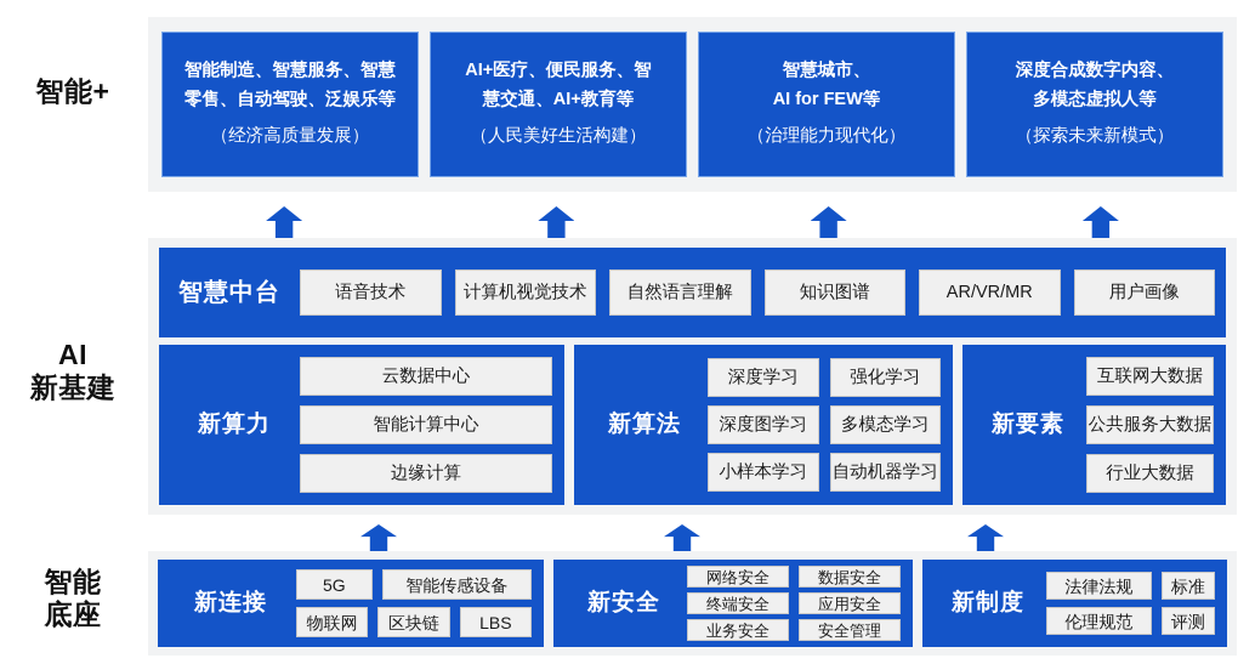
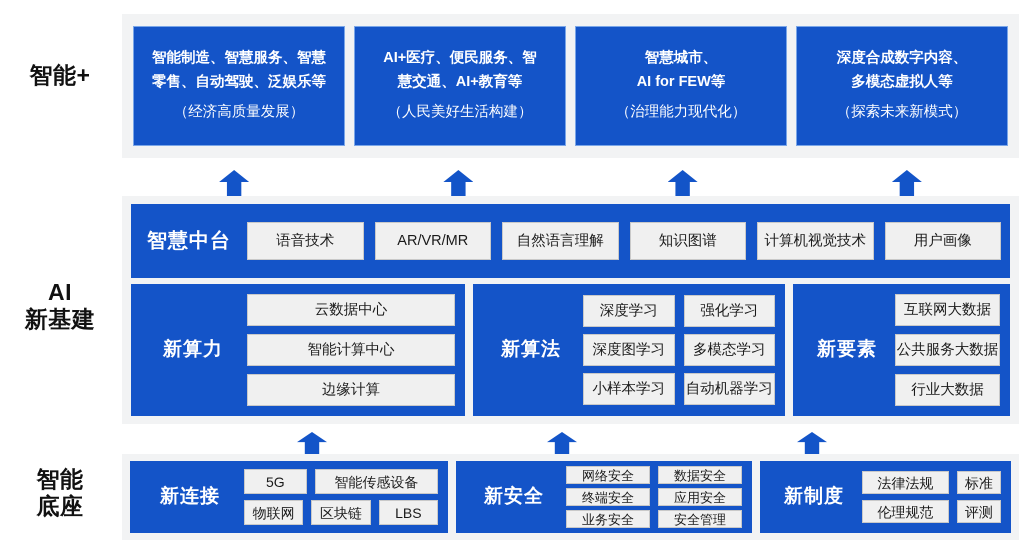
  智能+
  AI
  新基建
  智能
  底座
  智能制造、智慧服务、智慧
  零售、自动驾驶、泛娱乐等
  （经济高质量发展）
  AI+医疗、便民服务、智
  慧交通、AI+教育等
  （人民美好生活构建）
  智慧城市、
  AI for FEW等
  （治理能力现代化）
  深度合成数字内容、
  多模态虚拟人等
  （探索未来新模式）
  智慧中台
  语音技术
- 计算机视觉技术
+ AR/VR/MR
  自然语言理解
  知识图谱
- AR/VR/MR
+ 计算机视觉技术
  用户画像
  新算力
  云数据中心
  智能计算中心
  边缘计算
  新算法
  深度学习
  强化学习
  深度图学习
  多模态学习
  小样本学习
  自动机器学习
  新要素
  互联网大数据
  公共服务大数据
  行业大数据
  新连接
  5G
  智能传感设备
  物联网
  区块链
  LBS
  新安全
  网络安全
  数据安全
  终端安全
  应用安全
  业务安全
  安全管理
  新制度
  法律法规
  标准
  伦理规范
  评测
